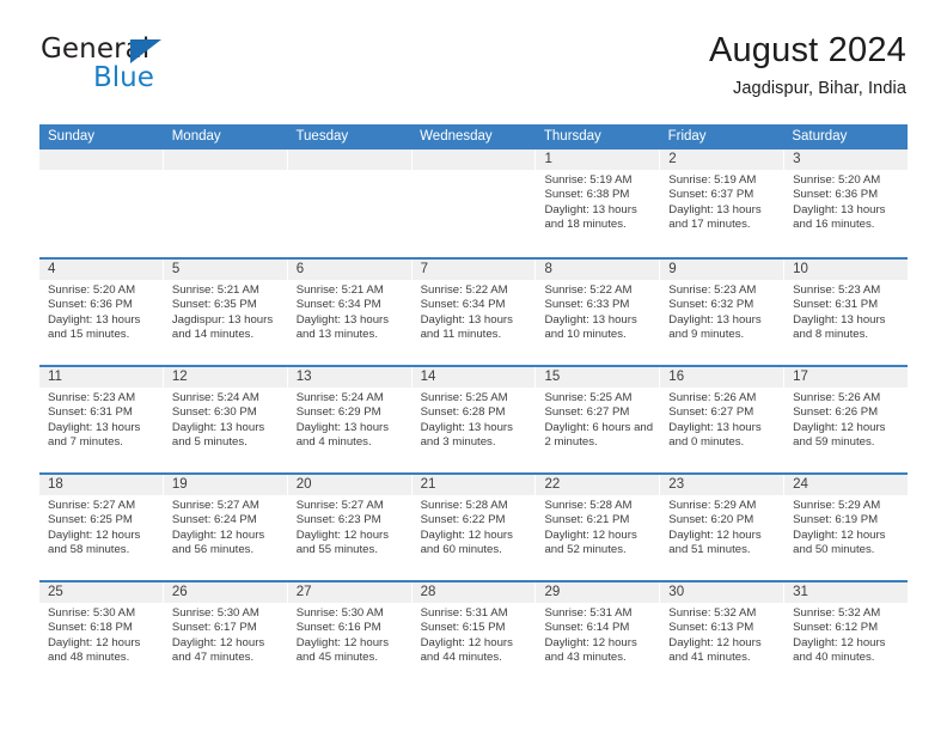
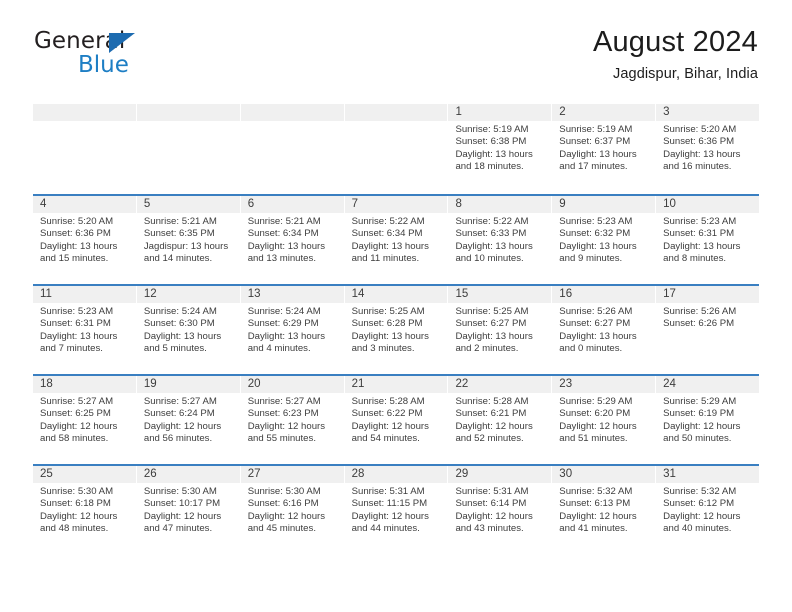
  General
  Blue
  August 2024
  Jagdispur, Bihar, India
- Sunday
- Monday
- Tuesday
- Wednesday
- Thursday
- Friday
- Saturday
  1
  Sunrise: 5:19 AM
  Sunset: 6:38 PM
  Daylight: 13 hours and 18 minutes.
  2
  Sunrise: 5:19 AM
  Sunset: 6:37 PM
  Daylight: 13 hours and 17 minutes.
  3
  Sunrise: 5:20 AM
  Sunset: 6:36 PM
  Daylight: 13 hours and 16 minutes.
  4
  Sunrise: 5:20 AM
  Sunset: 6:36 PM
  Daylight: 13 hours and 15 minutes.
  5
  Sunrise: 5:21 AM
  Sunset: 6:35 PM
  Jagdispur: 13 hours and 14 minutes.
  6
  Sunrise: 5:21 AM
  Sunset: 6:34 PM
  Daylight: 13 hours and 13 minutes.
  7
  Sunrise: 5:22 AM
  Sunset: 6:34 PM
  Daylight: 13 hours and 11 minutes.
  8
  Sunrise: 5:22 AM
  Sunset: 6:33 PM
  Daylight: 13 hours and 10 minutes.
  9
  Sunrise: 5:23 AM
  Sunset: 6:32 PM
  Daylight: 13 hours and 9 minutes.
  10
  Sunrise: 5:23 AM
  Sunset: 6:31 PM
  Daylight: 13 hours and 8 minutes.
  11
  Sunrise: 5:23 AM
  Sunset: 6:31 PM
  Daylight: 13 hours and 7 minutes.
  12
  Sunrise: 5:24 AM
  Sunset: 6:30 PM
  Daylight: 13 hours and 5 minutes.
  13
  Sunrise: 5:24 AM
  Sunset: 6:29 PM
  Daylight: 13 hours and 4 minutes.
  14
  Sunrise: 5:25 AM
  Sunset: 6:28 PM
  Daylight: 13 hours and 3 minutes.
  15
  Sunrise: 5:25 AM
  Sunset: 6:27 PM
- Daylight: 6 hours and 2 minutes.
+ Daylight: 13 hours and 2 minutes.
  16
  Sunrise: 5:26 AM
  Sunset: 6:27 PM
  Daylight: 13 hours and 0 minutes.
  17
  Sunrise: 5:26 AM
  Sunset: 6:26 PM
- Daylight: 12 hours and 59 minutes.
  18
  Sunrise: 5:27 AM
  Sunset: 6:25 PM
  Daylight: 12 hours and 58 minutes.
  19
  Sunrise: 5:27 AM
  Sunset: 6:24 PM
  Daylight: 12 hours and 56 minutes.
  20
  Sunrise: 5:27 AM
  Sunset: 6:23 PM
  Daylight: 12 hours and 55 minutes.
  21
  Sunrise: 5:28 AM
  Sunset: 6:22 PM
- Daylight: 12 hours and 60 minutes.
+ Daylight: 12 hours and 54 minutes.
  22
  Sunrise: 5:28 AM
  Sunset: 6:21 PM
  Daylight: 12 hours and 52 minutes.
  23
  Sunrise: 5:29 AM
  Sunset: 6:20 PM
  Daylight: 12 hours and 51 minutes.
  24
  Sunrise: 5:29 AM
  Sunset: 6:19 PM
  Daylight: 12 hours and 50 minutes.
  25
  Sunrise: 5:30 AM
  Sunset: 6:18 PM
  Daylight: 12 hours and 48 minutes.
  26
  Sunrise: 5:30 AM
- Sunset: 6:17 PM
+ Sunset: 10:17 PM
  Daylight: 12 hours and 47 minutes.
  27
  Sunrise: 5:30 AM
  Sunset: 6:16 PM
  Daylight: 12 hours and 45 minutes.
  28
  Sunrise: 5:31 AM
- Sunset: 6:15 PM
+ Sunset: 11:15 PM
  Daylight: 12 hours and 44 minutes.
  29
  Sunrise: 5:31 AM
  Sunset: 6:14 PM
  Daylight: 12 hours and 43 minutes.
  30
  Sunrise: 5:32 AM
  Sunset: 6:13 PM
  Daylight: 12 hours and 41 minutes.
  31
  Sunrise: 5:32 AM
  Sunset: 6:12 PM
  Daylight: 12 hours and 40 minutes.
